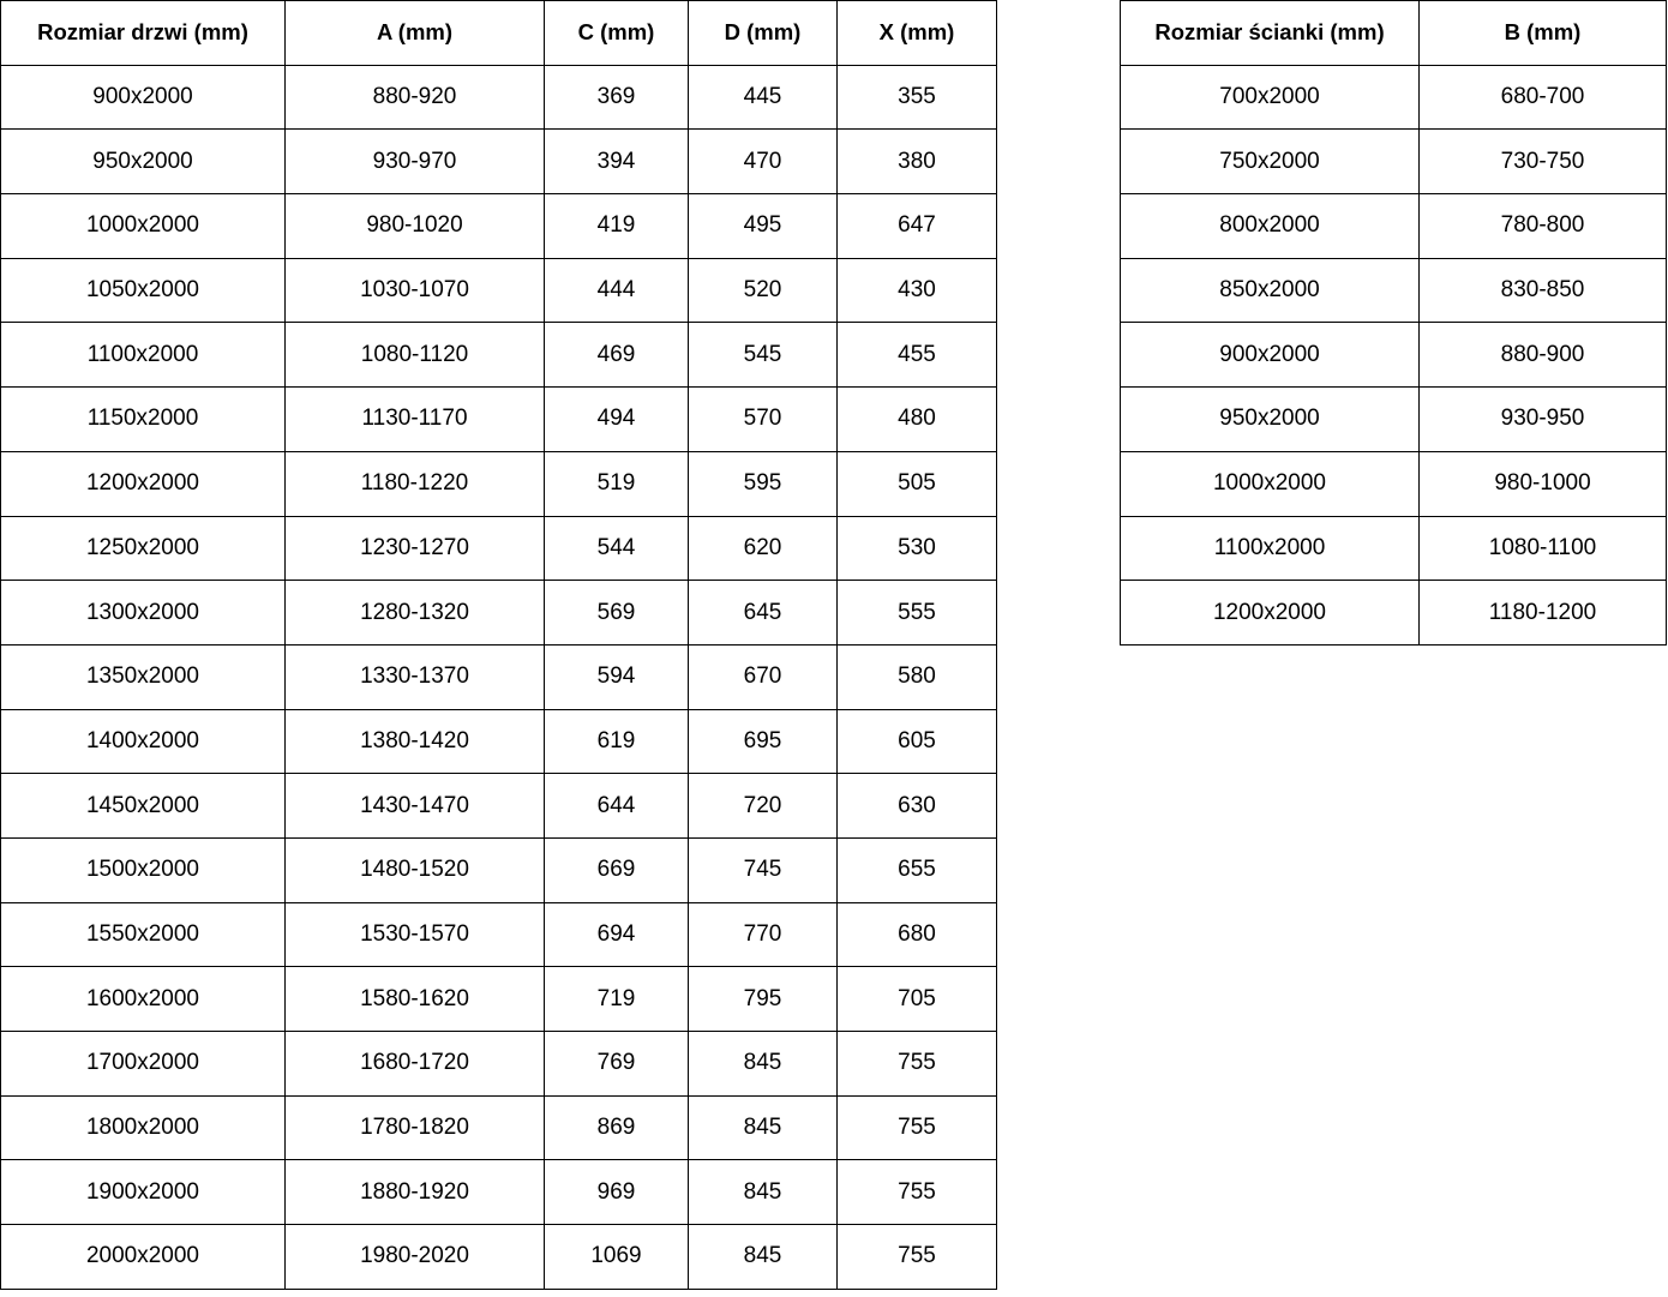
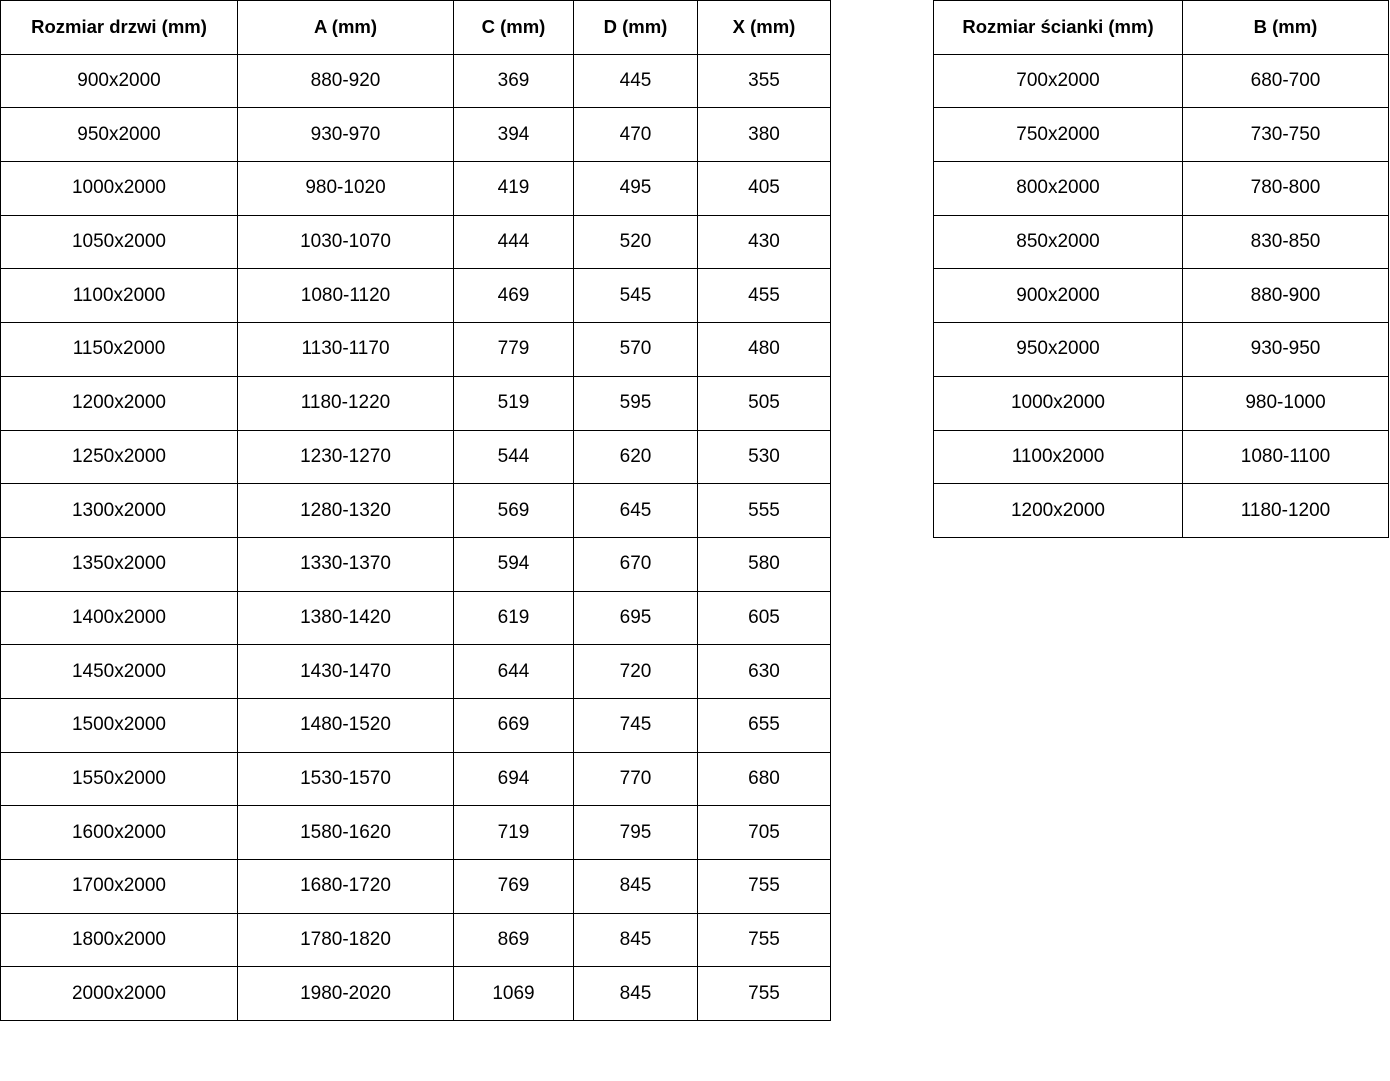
  Rozmiar drzwi (mm)	A (mm)	C (mm)	D (mm)	X (mm)
  900x2000	880-920	369	445	355
  950x2000	930-970	394	470	380
- 1000x2000	980-1020	419	495	647
+ 1000x2000	980-1020	419	495	405
  1050x2000	1030-1070	444	520	430
  1100x2000	1080-1120	469	545	455
- 1150x2000	1130-1170	494	570	480
+ 1150x2000	1130-1170	779	570	480
  1200x2000	1180-1220	519	595	505
  1250x2000	1230-1270	544	620	530
  1300x2000	1280-1320	569	645	555
  1350x2000	1330-1370	594	670	580
  1400x2000	1380-1420	619	695	605
  1450x2000	1430-1470	644	720	630
  1500x2000	1480-1520	669	745	655
  1550x2000	1530-1570	694	770	680
  1600x2000	1580-1620	719	795	705
  1700x2000	1680-1720	769	845	755
  1800x2000	1780-1820	869	845	755
- 1900x2000	1880-1920	969	845	755
  2000x2000	1980-2020	1069	845	755
  Rozmiar ścianki (mm)	B (mm)
  700x2000	680-700
  750x2000	730-750
  800x2000	780-800
  850x2000	830-850
  900x2000	880-900
  950x2000	930-950
  1000x2000	980-1000
  1100x2000	1080-1100
  1200x2000	1180-1200
